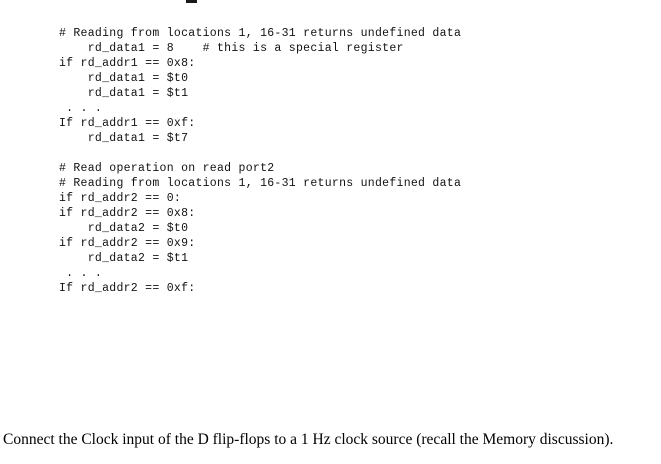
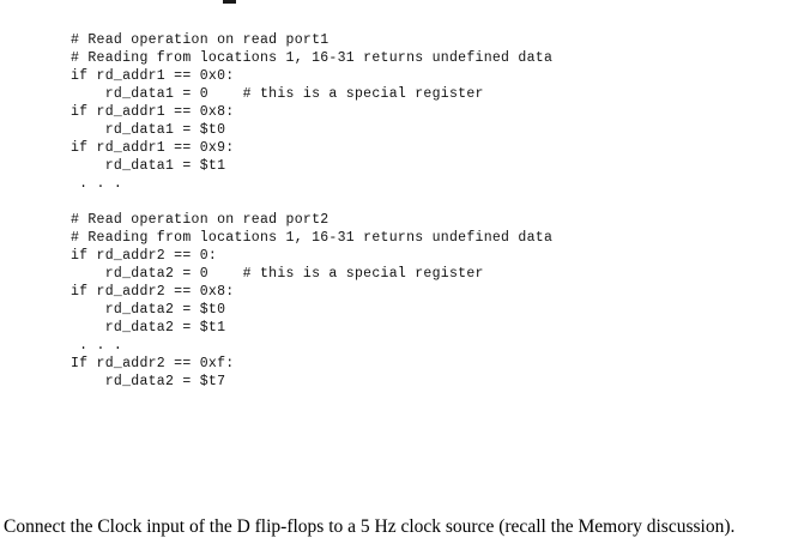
+ # Read operation on read port1
  # Reading from locations 1, 16-31 returns undefined data
+ if rd_addr1 == 0x0:
- rd_data1 = 8 # this is a special register
+ rd_data1 = 0 # this is a special register
  if rd_addr1 == 0x8:
  rd_data1 = $t0
+ if rd_addr1 == 0x9:
  rd_data1 = $t1
  . . .
- If rd_addr1 == 0xf:
- rd_data1 = $t7
  # Read operation on read port2
  # Reading from locations 1, 16-31 returns undefined data
  if rd_addr2 == 0:
+ rd_data2 = 0 # this is a special register
  if rd_addr2 == 0x8:
  rd_data2 = $t0
- if rd_addr2 == 0x9:
  rd_data2 = $t1
  . . .
  If rd_addr2 == 0xf:
+ rd_data2 = $t7
- Connect the Clock input of the D flip-flops to a 1 Hz clock source (recall the Memory discussion).
+ Connect the Clock input of the D flip-flops to a 5 Hz clock source (recall the Memory discussion).
